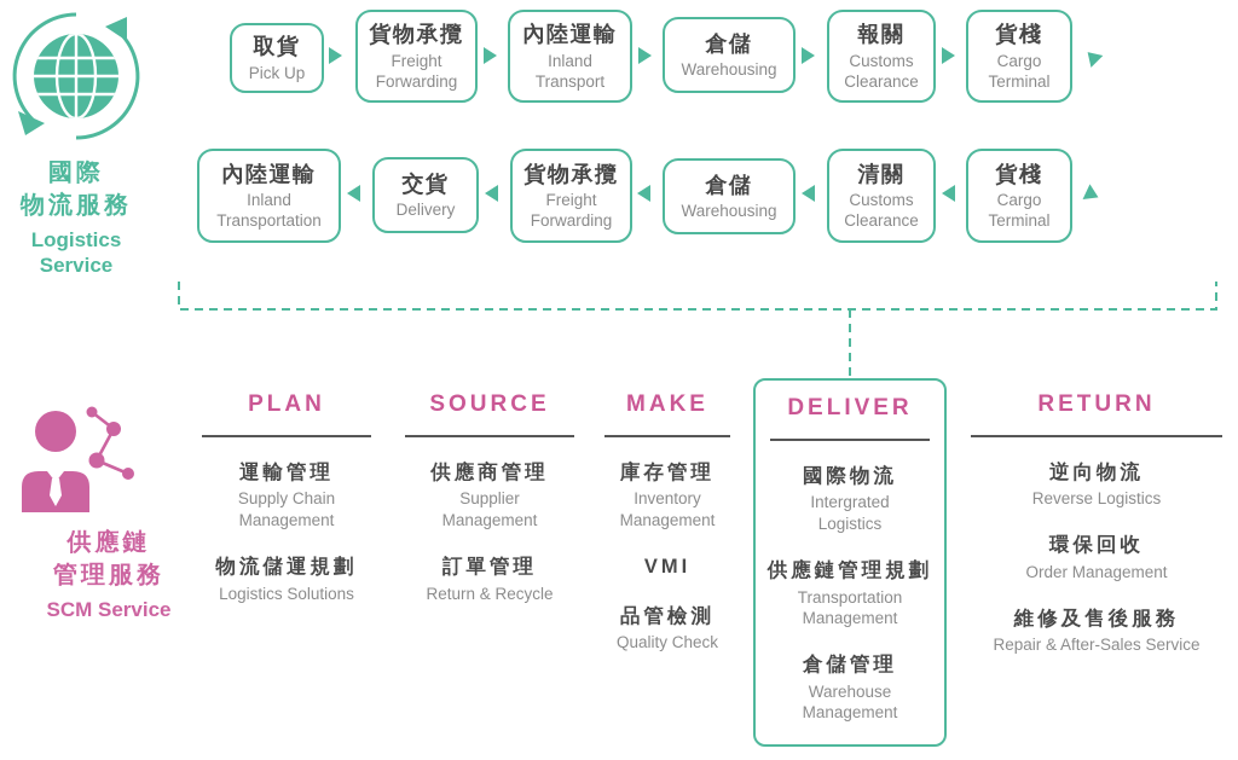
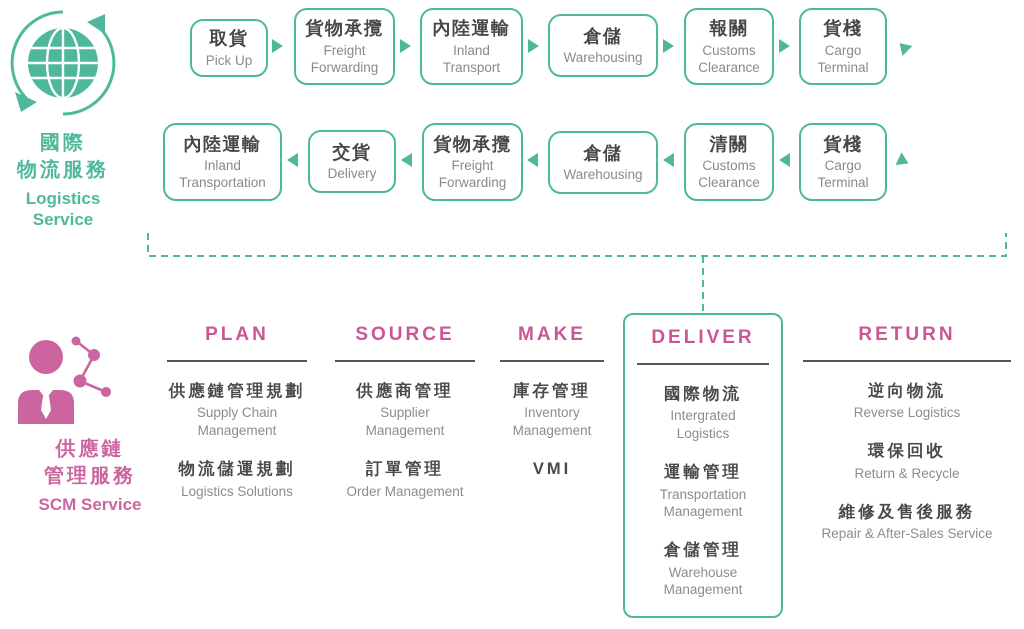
  國際
  物流服務
  Logistics
  Service
  取貨
  Pick Up
  貨物承攬
  Freight
  Forwarding
  內陸運輸
  Inland
  Transport
  倉儲
  Warehousing
  報關
  Customs
  Clearance
  貨棧
  Cargo
  Terminal
  內陸運輸
  Inland
  Transportation
  交貨
  Delivery
  貨物承攬
  Freight
  Forwarding
  倉儲
  Warehousing
  清關
  Customs
  Clearance
  貨棧
  Cargo
  Terminal
  供應鏈
  管理服務
  SCM Service
  PLAN
- 運輸管理
+ 供應鏈管理規劃
  Supply Chain
  Management
  物流儲運規劃
  Logistics Solutions
  SOURCE
  供應商管理
  Supplier
  Management
  訂單管理
- Return & Recycle
+ Order Management
  MAKE
  庫存管理
  Inventory
  Management
  VMI
- 品管檢測
- Quality Check
  DELIVER
  國際物流
  Intergrated
  Logistics
- 供應鏈管理規劃
+ 運輸管理
  Transportation
  Management
  倉儲管理
  Warehouse
  Management
  RETURN
  逆向物流
  Reverse Logistics
  環保回收
- Order Management
+ Return & Recycle
  維修及售後服務
  Repair & After-Sales Service
